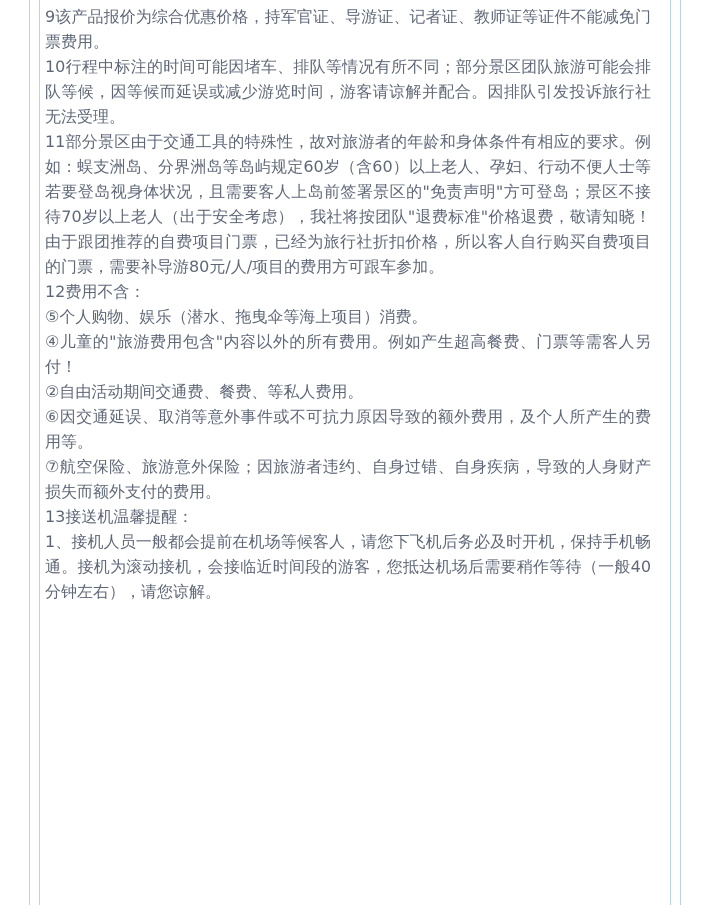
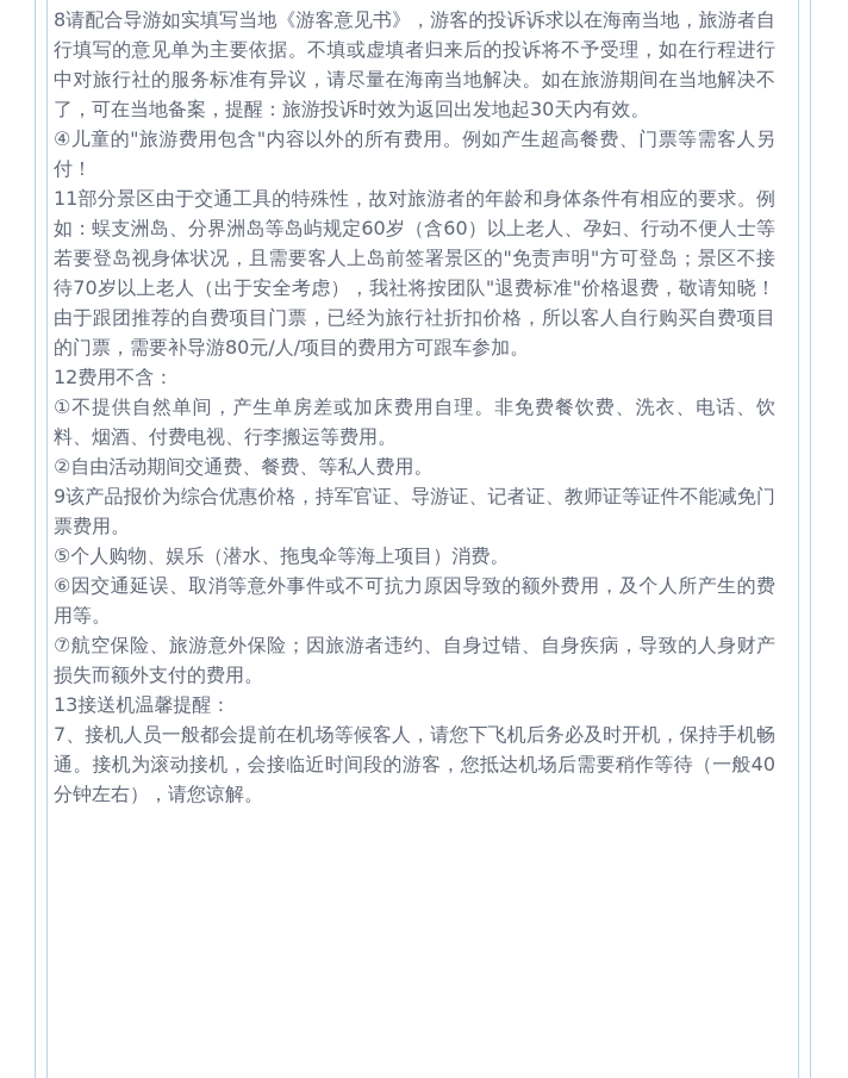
+ 8请配合导游如实填写当地《游客意见书》，游客的投诉诉求以在海南当地，旅游者自行填写的意见单为主要依据。不填或虚填者归来后的投诉将不予受理，如在行程进行中对旅行社的服务标准有异议，请尽量在海南当地解决。如在旅游期间在当地解决不了，可在当地备案，提醒：旅游投诉时效为返回出发地起30天内有效。
- 9该产品报价为综合优惠价格，持军官证、导游证、记者证、教师证等证件不能减免门票费用。
+ ④儿童的"旅游费用包含"内容以外的所有费用。例如产生超高餐费、门票等需客人另付！
- 10行程中标注的时间可能因堵车、排队等情况有所不同；部分景区团队旅游可能会排队等候，因等候而延误或减少游览时间，游客请谅解并配合。因排队引发投诉旅行社无法受理。
  11部分景区由于交通工具的特殊性，故对旅游者的年龄和身体条件有相应的要求。例如：蜈支洲岛、分界洲岛等岛屿规定60岁（含60）以上老人、孕妇、行动不便人士等若要登岛视身体状况，且需要客人上岛前签署景区的"免责声明"方可登岛；景区不接待70岁以上老人（出于安全考虑），我社将按团队"退费标准"价格退费，敬请知晓！由于跟团推荐的自费项目门票，已经为旅行社折扣价格，所以客人自行购买自费项目的门票，需要补导游80元/人/项目的费用方可跟车参加。
  12费用不含：
+ ①不提供自然单间，产生单房差或加床费用自理。非免费餐饮费、洗衣、电话、饮料、烟酒、付费电视、行李搬运等费用。
- ⑤个人购物、娱乐（潜水、拖曳伞等海上项目）消费。
+ ②自由活动期间交通费、餐费、等私人费用。
- ④儿童的"旅游费用包含"内容以外的所有费用。例如产生超高餐费、门票等需客人另付！
+ 9该产品报价为综合优惠价格，持军官证、导游证、记者证、教师证等证件不能减免门票费用。
- ②自由活动期间交通费、餐费、等私人费用。
+ ⑤个人购物、娱乐（潜水、拖曳伞等海上项目）消费。
  ⑥因交通延误、取消等意外事件或不可抗力原因导致的额外费用，及个人所产生的费用等。
  ⑦航空保险、旅游意外保险；因旅游者违约、自身过错、自身疾病，导致的人身财产损失而额外支付的费用。
  13接送机温馨提醒：
- 1、接机人员一般都会提前在机场等候客人，请您下飞机后务必及时开机，保持手机畅通。接机为滚动接机，会接临近时间段的游客，您抵达机场后需要稍作等待（一般40分钟左右），请您谅解。
+ 7、接机人员一般都会提前在机场等候客人，请您下飞机后务必及时开机，保持手机畅通。接机为滚动接机，会接临近时间段的游客，您抵达机场后需要稍作等待（一般40分钟左右），请您谅解。
